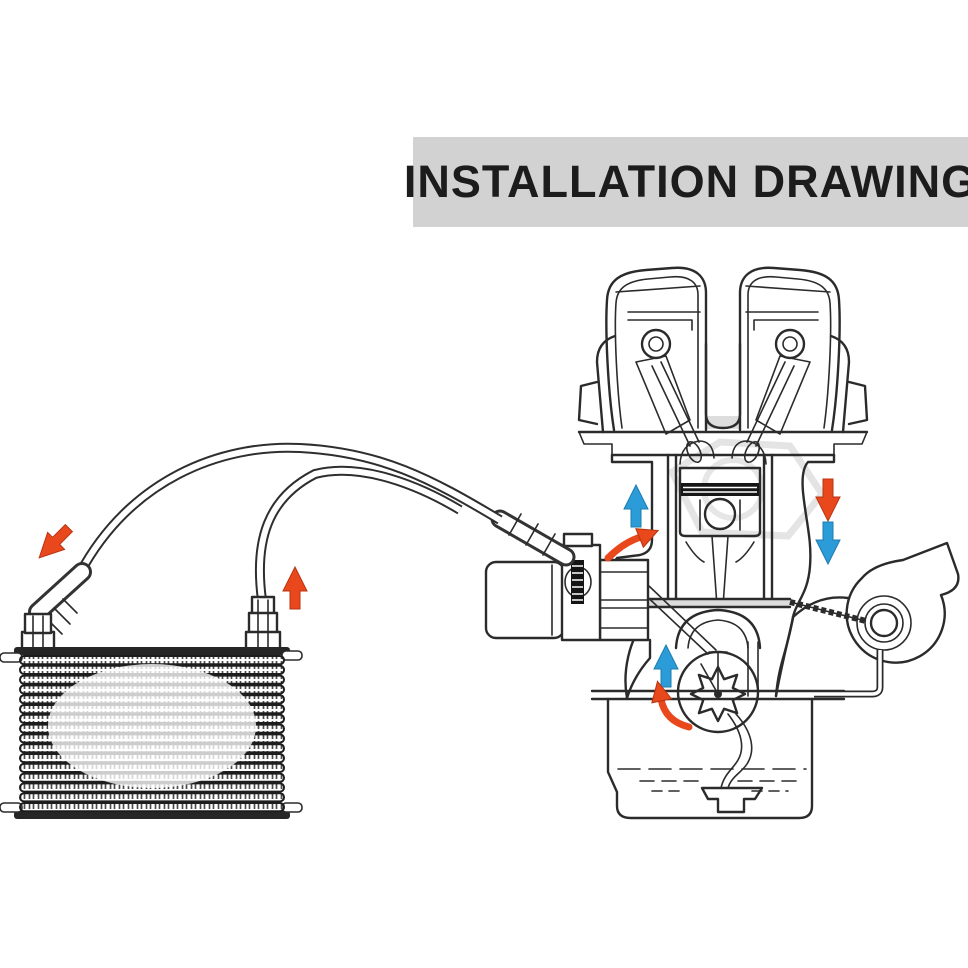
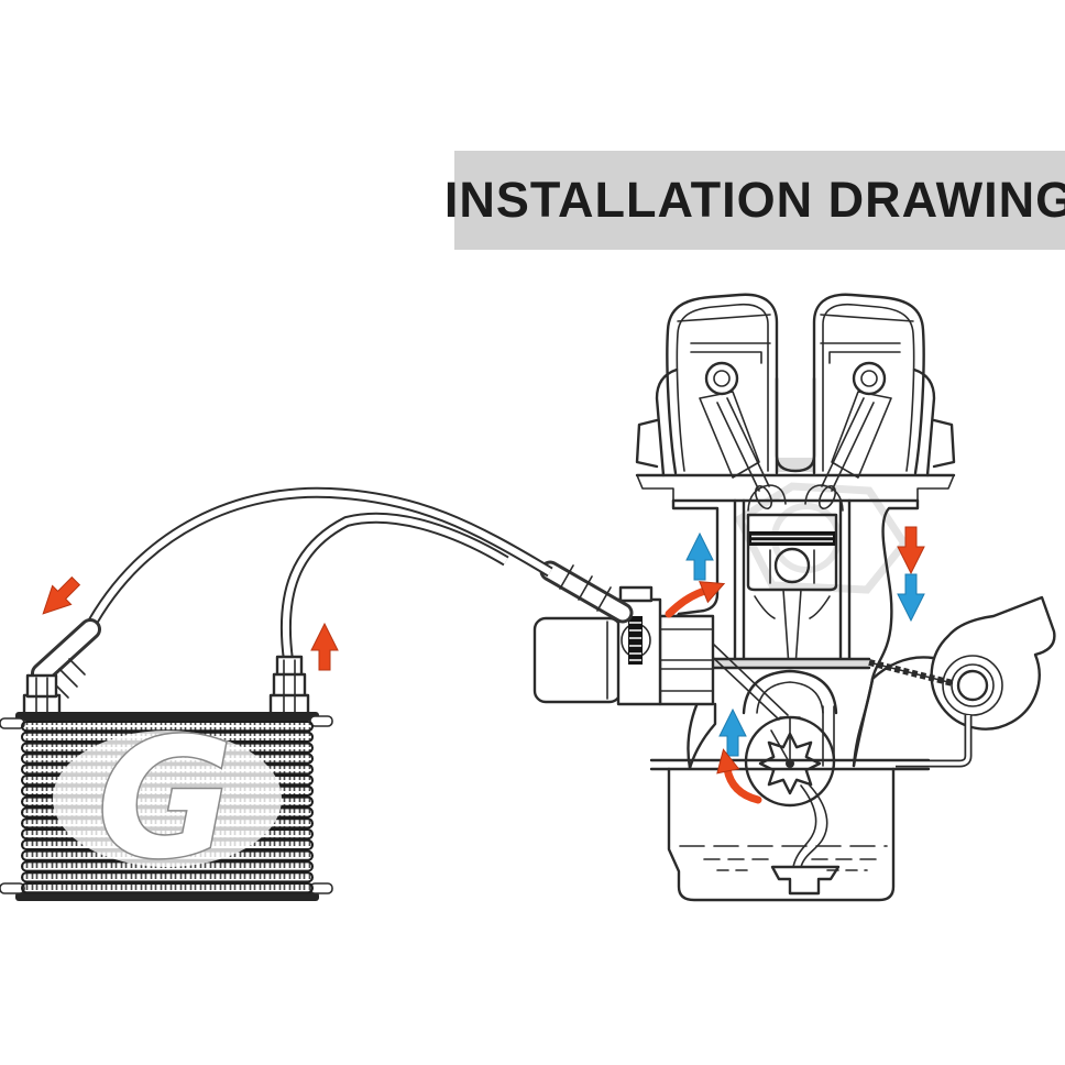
  INSTALLATION DRAWING
+ G
